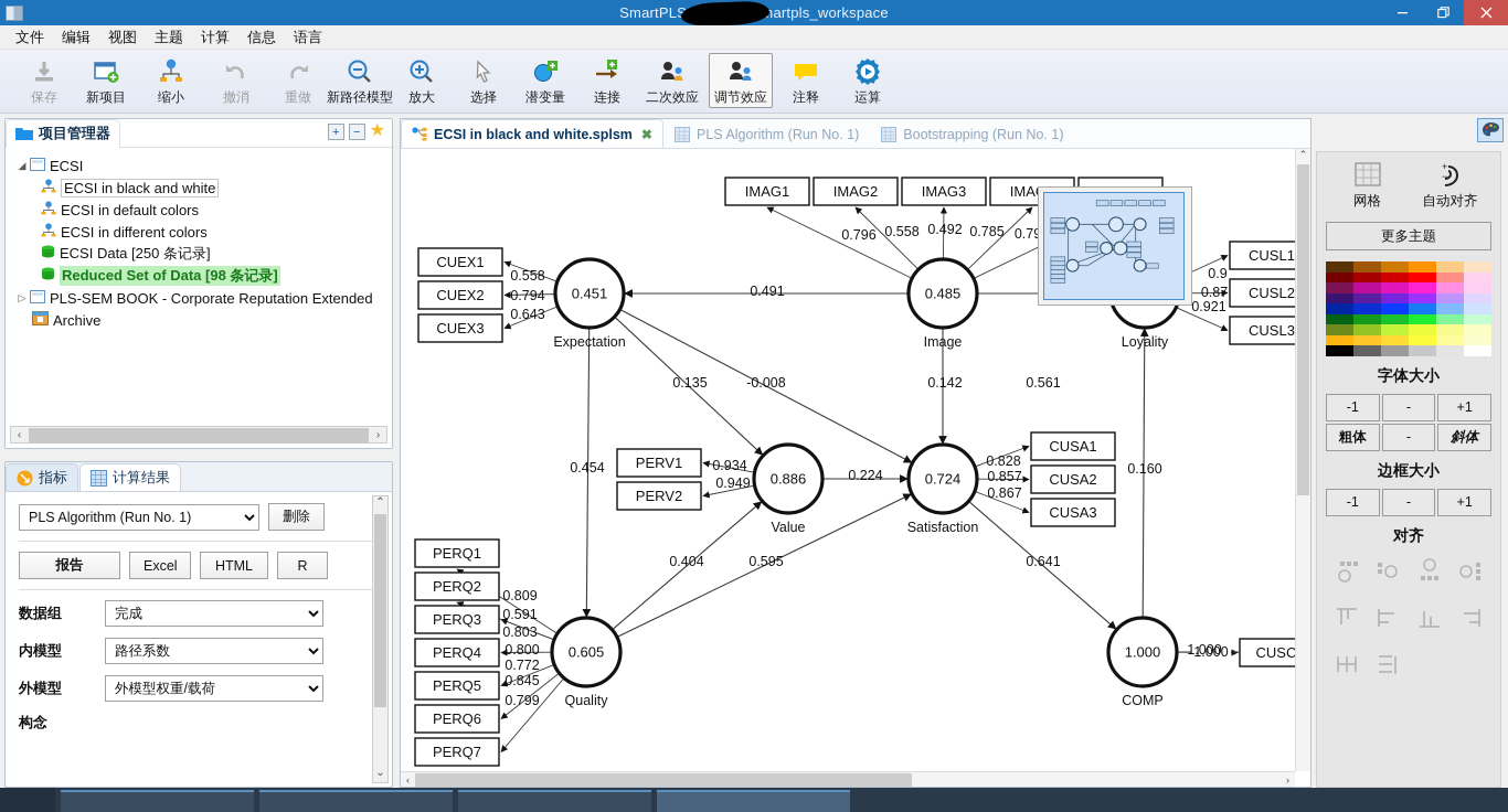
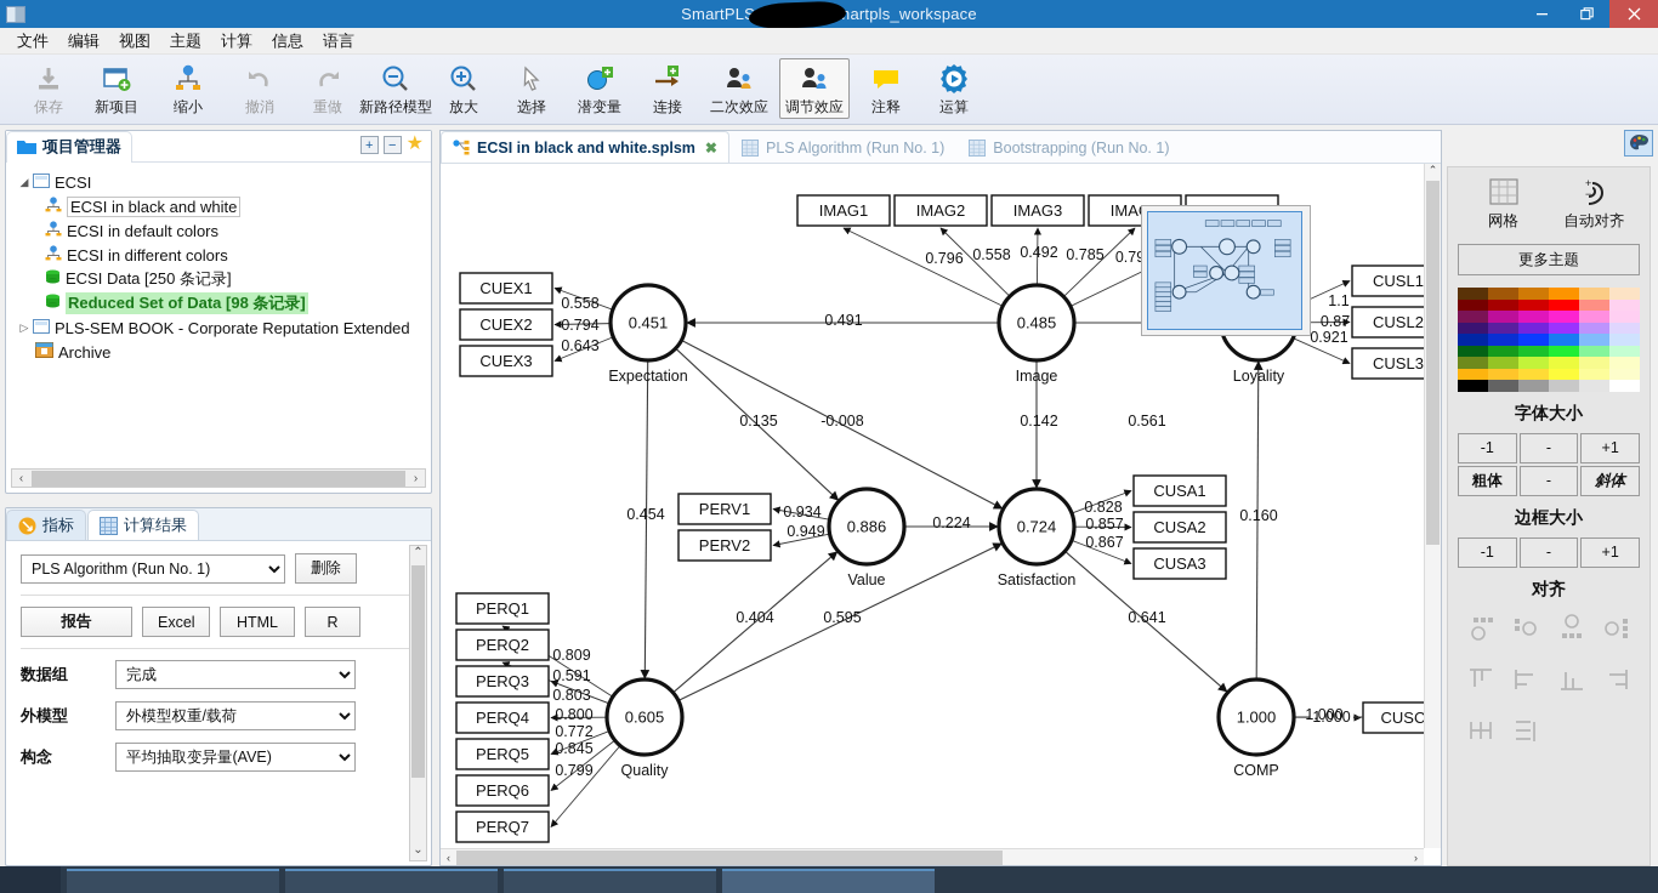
  文件
  编辑
  视图
  主题
  计算
  信息
  语言
  保存
  新项目
  缩小
  撤消
  重做
  新路径模型
  放大
  选择
  潜变量
  连接
  二次效应
  调节效应
  注释
  运算
  项目管理器
  +
  −
  ★
  ◢
  ECSI
  ECSI in black and white
  ECSI in default colors
  ECSI in different colors
  ECSI Data [250 条记录]
  Reduced Set of Data [98 条记录]
  ▷
  PLS-SEM BOOK - Corporate Reputation Extended
  Archive
  ‹
  ›
  指标
  计算结果
  PLS Algorithm (Run No. 1)
  删除
  报告
  Excel
  HTML
  R
  数据组
  完成
- 内模型
- 路径系数
  外模型
  外模型权重/载荷
  构念
+ 平均抽取变异量(AVE)
  ⌃
  ⌄
  ECSI in black and white.splsm
  ✖
  PLS Algorithm (Run No. 1)
  Bootstrapping (Run No. 1)
  CUEX1
  CUEX2
  CUEX3
  IMAG1
  IMAG2
  IMAG3
  CUSL1
  CUSL2
  CUSL3
  PERV1
  PERV2
  CUSA1
  CUSA2
  CUSA3
  PERQ1
  PERQ2
  PERQ3
  PERQ4
  PERQ5
  PERQ6
  PERQ7
  CUSC
  0.451
  Expectation
  0.485
  Image
  Loyality
  0.886
  Value
  0.724
  Satisfaction
  0.605
  Quality
  1.000
  COMP
  0.558
  0.794
  0.643
  0.796
  0.558
  0.492
  0.785
  0.7
- 0.9
+ 1.1
  0.87
  0.921
  0.934
  0.949
  0.828
  0.857
  0.867
  0.809
  0.591
  0.803
  0.800
  0.772
  0.845
  0.799
  1.000
  0.491
  0.135
  -0.008
  0.454
  0.142
  0.561
  0.224
  0.404
  0.595
  0.641
  0.160
  1.000
  ⌃
  ‹
  ›
  网格
  +
  −
  自动对齐
  更多主题
  字体大小
  -1
  -
  +1
  粗体
  -
  斜体
  边框大小
  -1
  -
  +1
  对齐
